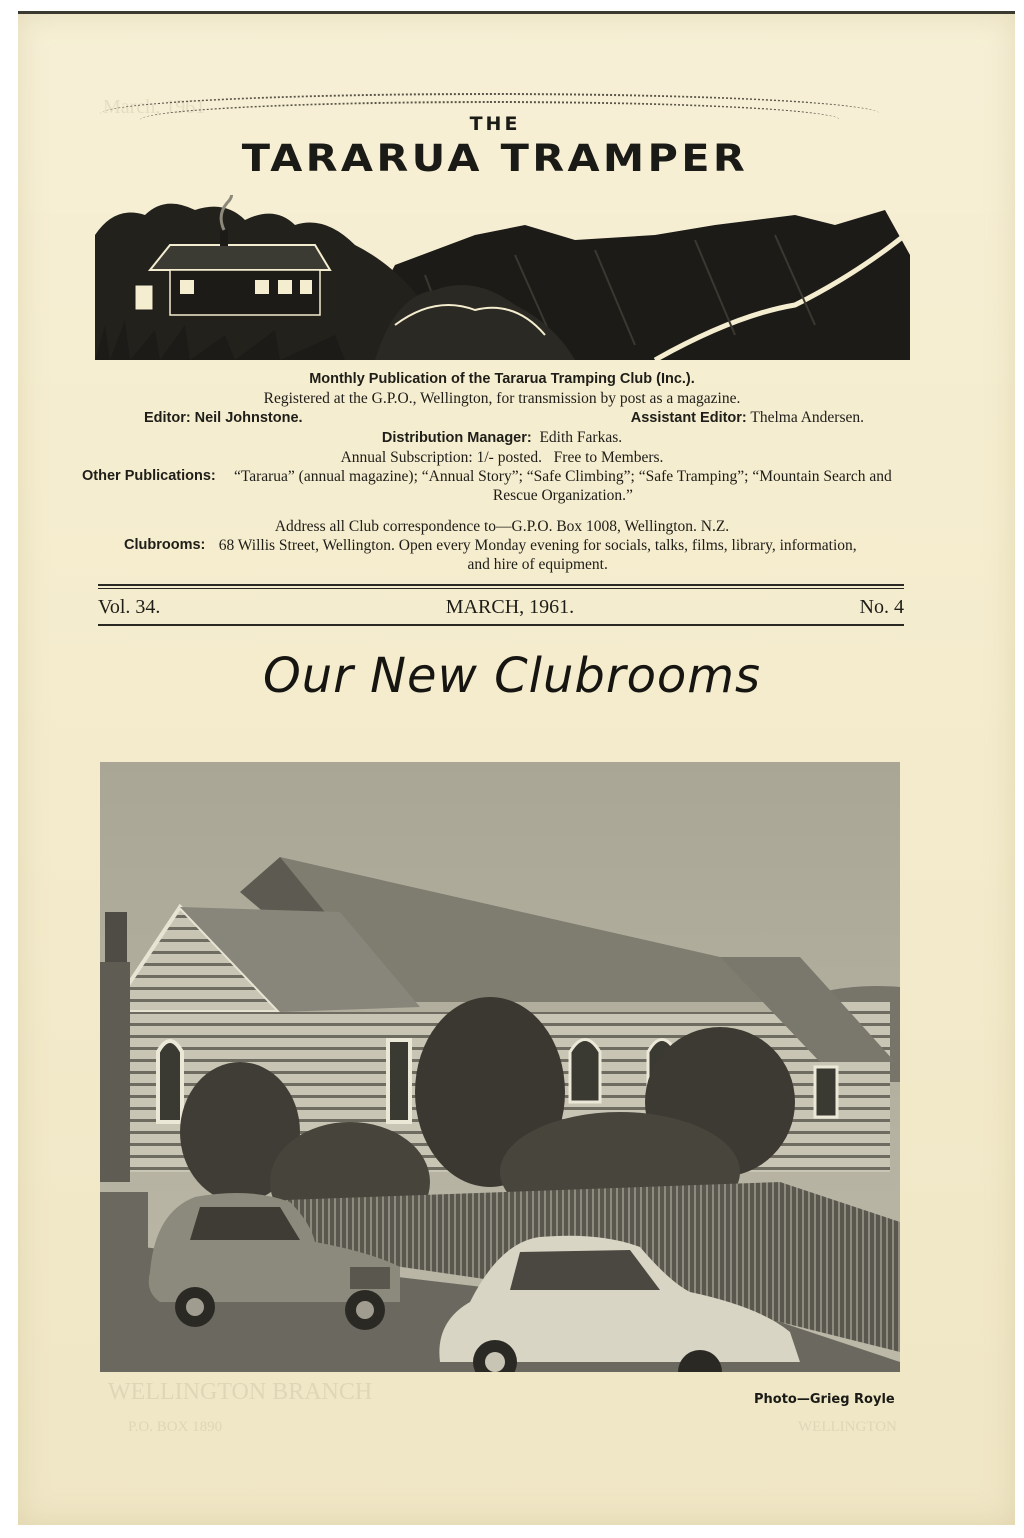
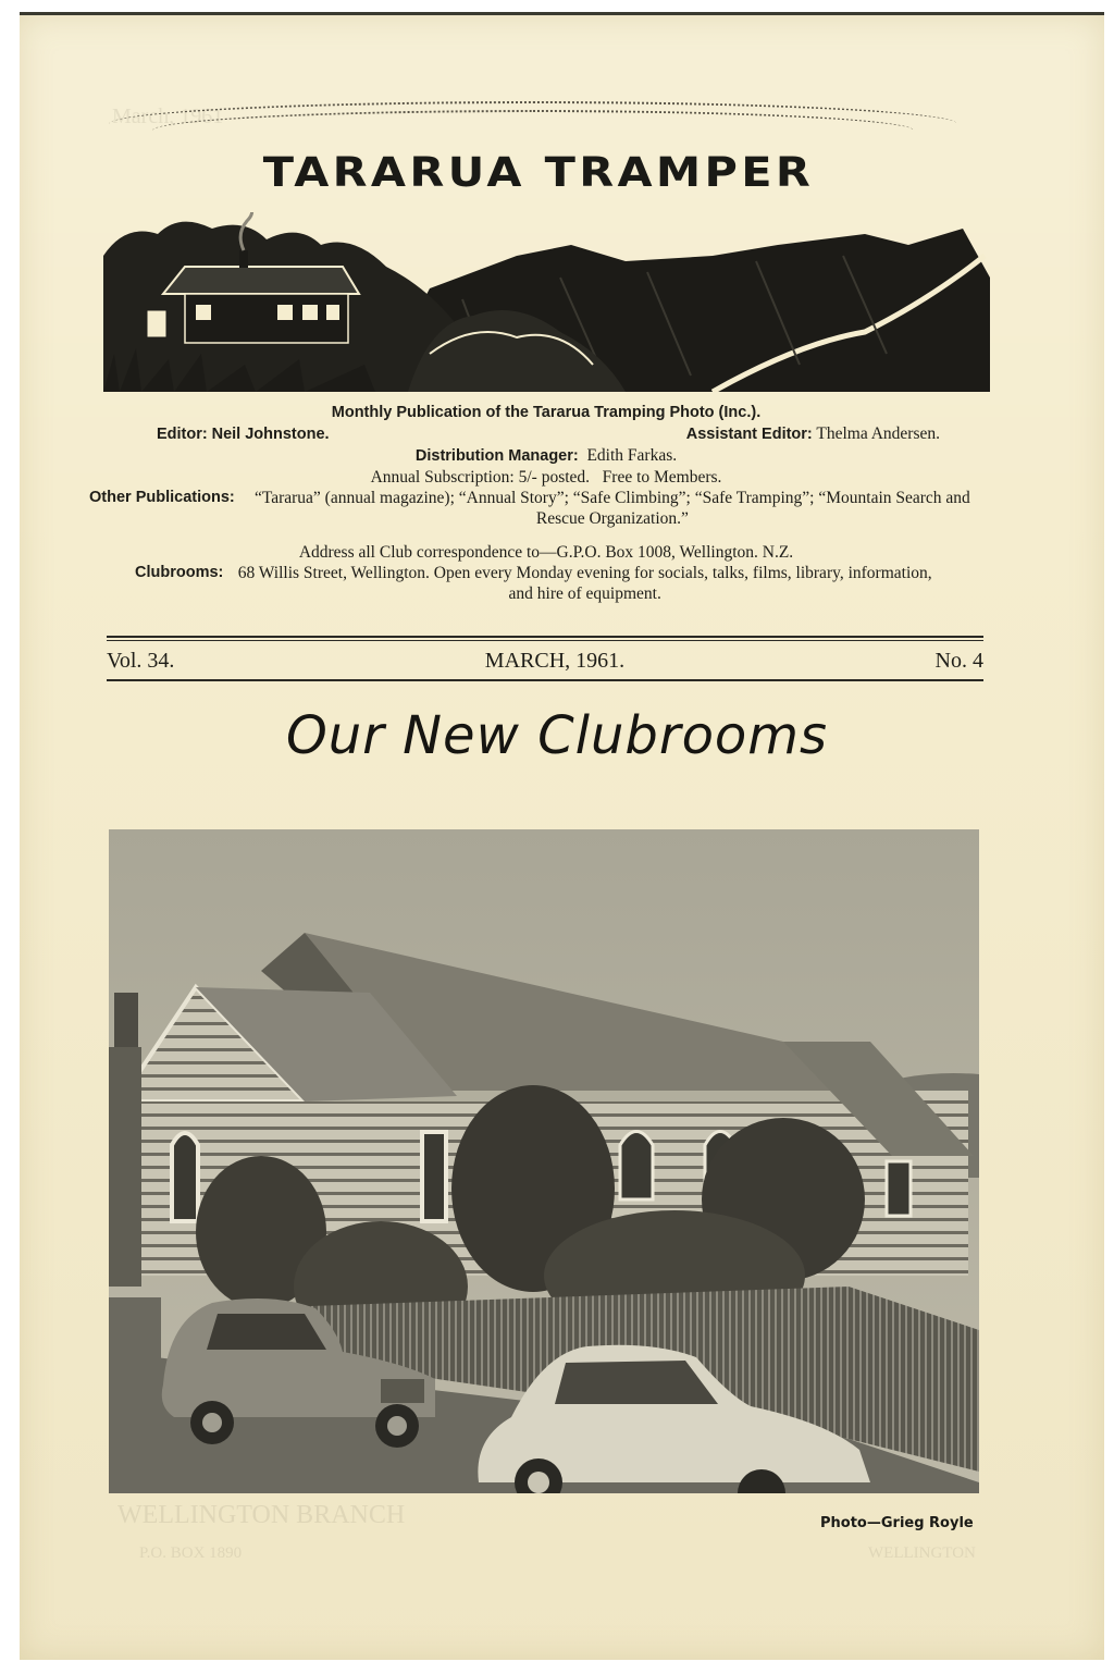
  March, 1961
- THE
  TARARUA TRAMPER
- Monthly Publication of the Tararua Tramping Club (Inc.).
+ Monthly Publication of the Tararua Tramping Photo (Inc.).
- Registered at the G.P.O., Wellington, for transmission by post as a magazine.
  Editor: Neil Johnstone.
  Assistant Editor: Thelma Andersen.
  Distribution Manager: Edith Farkas.
- Annual Subscription: 1/- posted. Free to Members.
+ Annual Subscription: 5/- posted. Free to Members.
  Other Publications:
  “Tararua” (annual magazine); “Annual Story”; “Safe Climbing”; “Safe Tramping”; “Mountain Search and Rescue Organization.”
  Address all Club correspondence to—G.P.O. Box 1008, Wellington. N.Z.
  Clubrooms:
  68 Willis Street, Wellington. Open every Monday evening for socials, talks, films, library, information, and hire of equipment.
  Vol. 34.
  MARCH, 1961.
  No. 4
  Our New Clubrooms
  Photo—Grieg Royle
